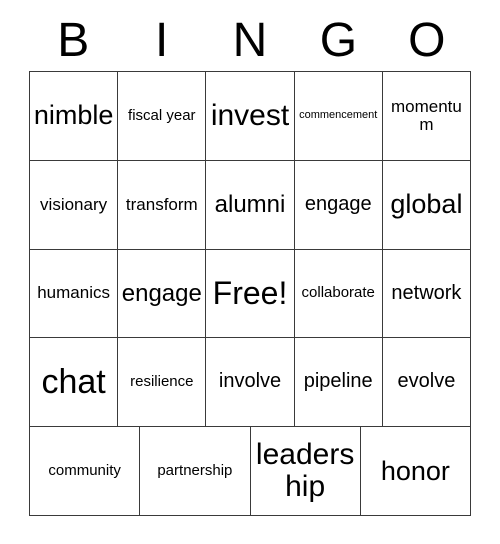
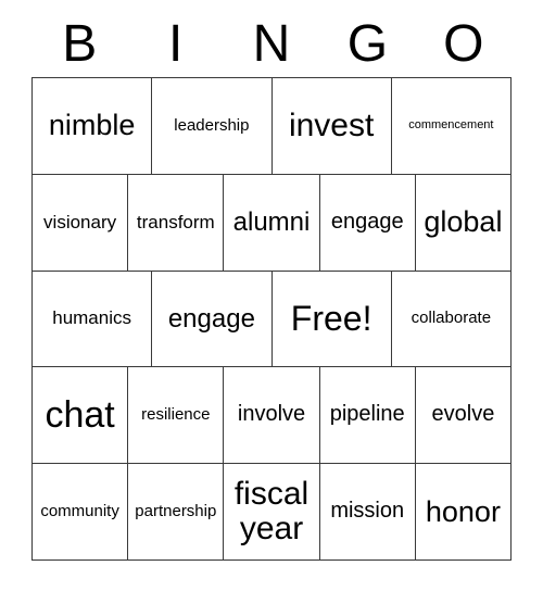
  B
  I
  N
  G
  O
  nimble
- fiscal year
+ leadership
  invest
  commencement
- momentum
  visionary
  transform
  alumni
  engage
  global
  humanics
  engage
  Free!
  collaborate
- network
  chat
  resilience
  involve
  pipeline
  evolve
  community
  partnership
- leadership
+ fiscal year
+ mission
  honor
